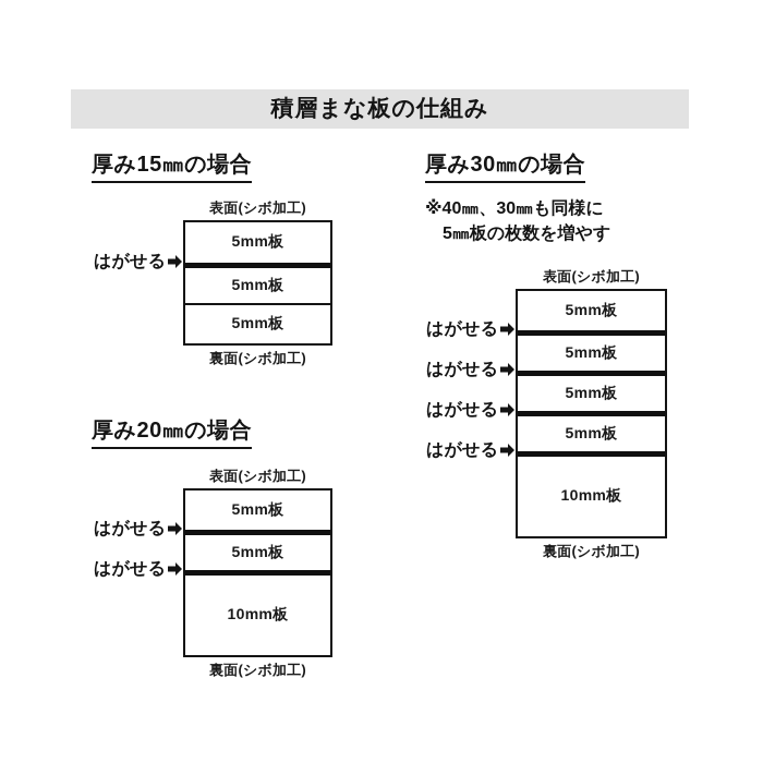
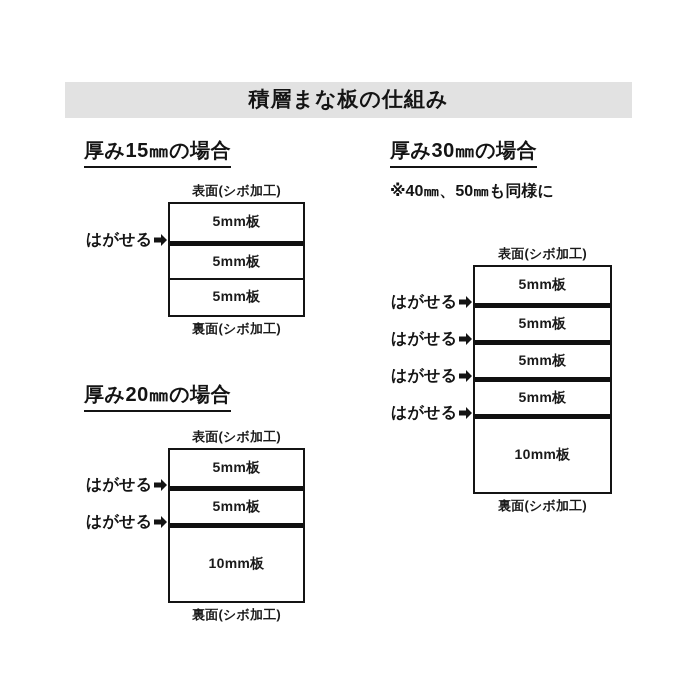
  積層まな板の仕組み
  厚み15㎜の場合
  表面(シボ加工)
  5mm板
  5mm板
  5mm板
  裏面(シボ加工)
  はがせる
  厚み20㎜の場合
  表面(シボ加工)
  5mm板
  5mm板
  10mm板
  裏面(シボ加工)
  はがせる
  はがせる
  厚み30㎜の場合
- ※40㎜、30㎜も同様に
+ ※40㎜、50㎜も同様に
- 5㎜板の枚数を増やす
  表面(シボ加工)
  5mm板
  5mm板
  5mm板
  5mm板
  10mm板
  裏面(シボ加工)
  はがせる
  はがせる
  はがせる
  はがせる
